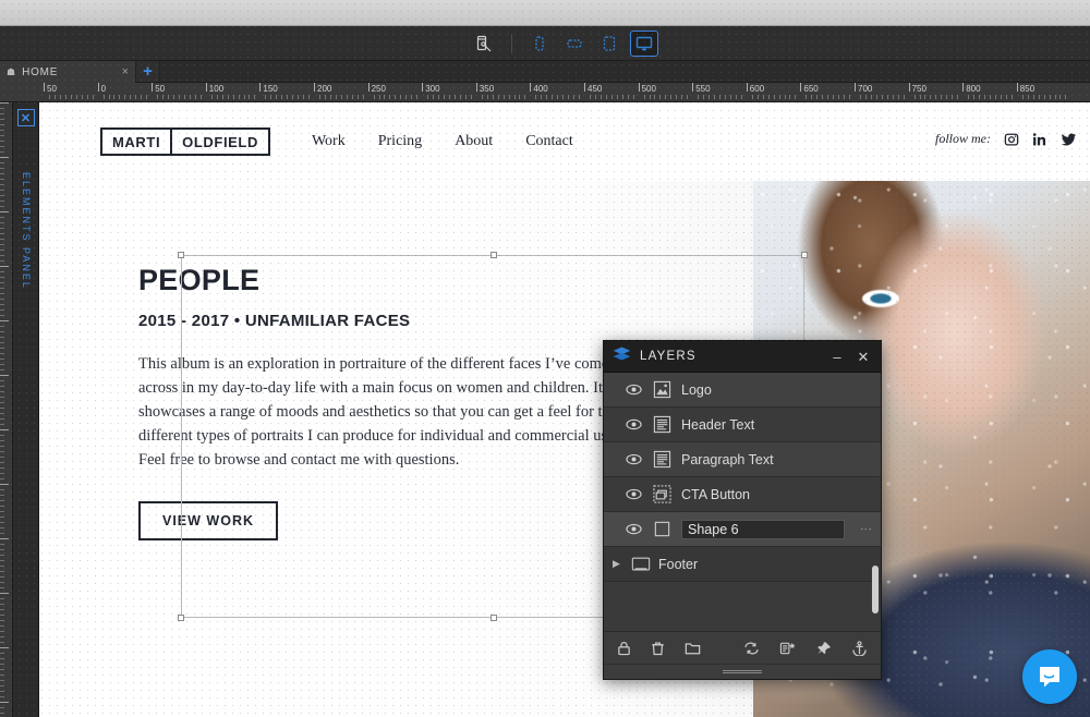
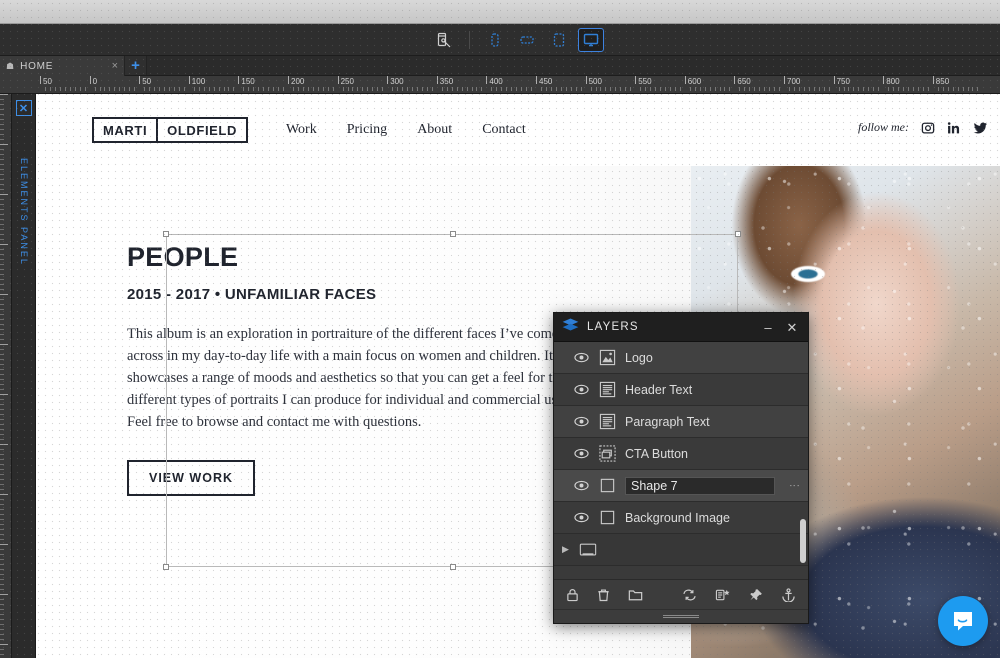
  LAYERS
  –
  ✕
  Logo
  Header Text
  Paragraph Text
  CTA Button
- Shape 6
+ Shape 7
+ Background Image
  ▶
- Footer
